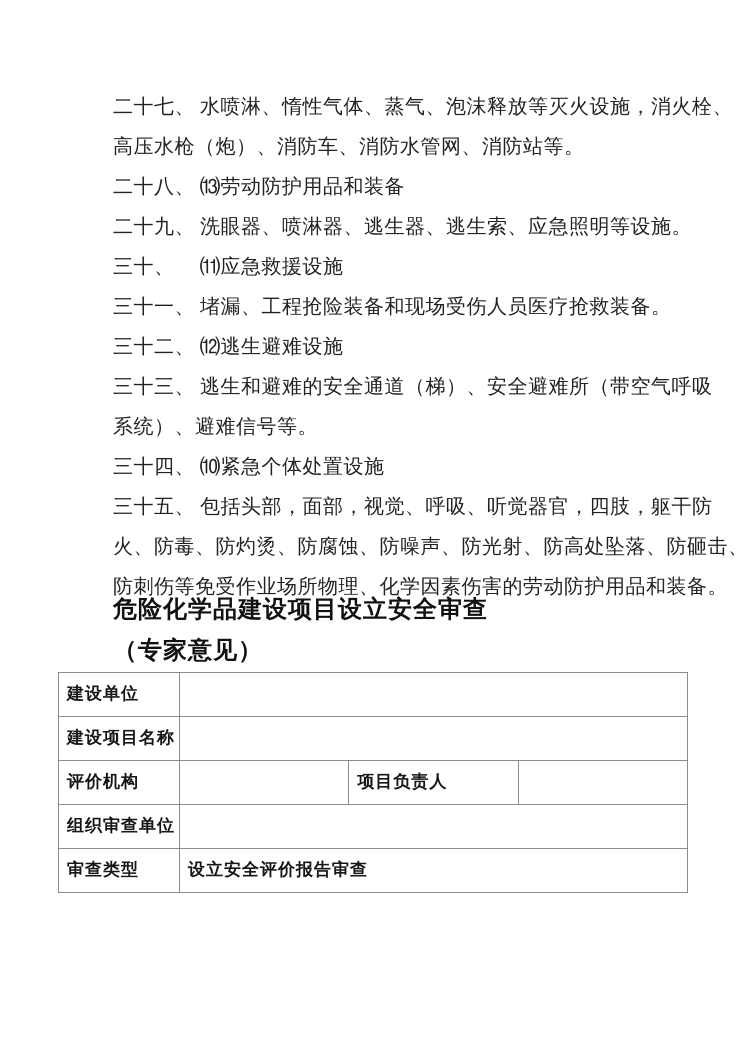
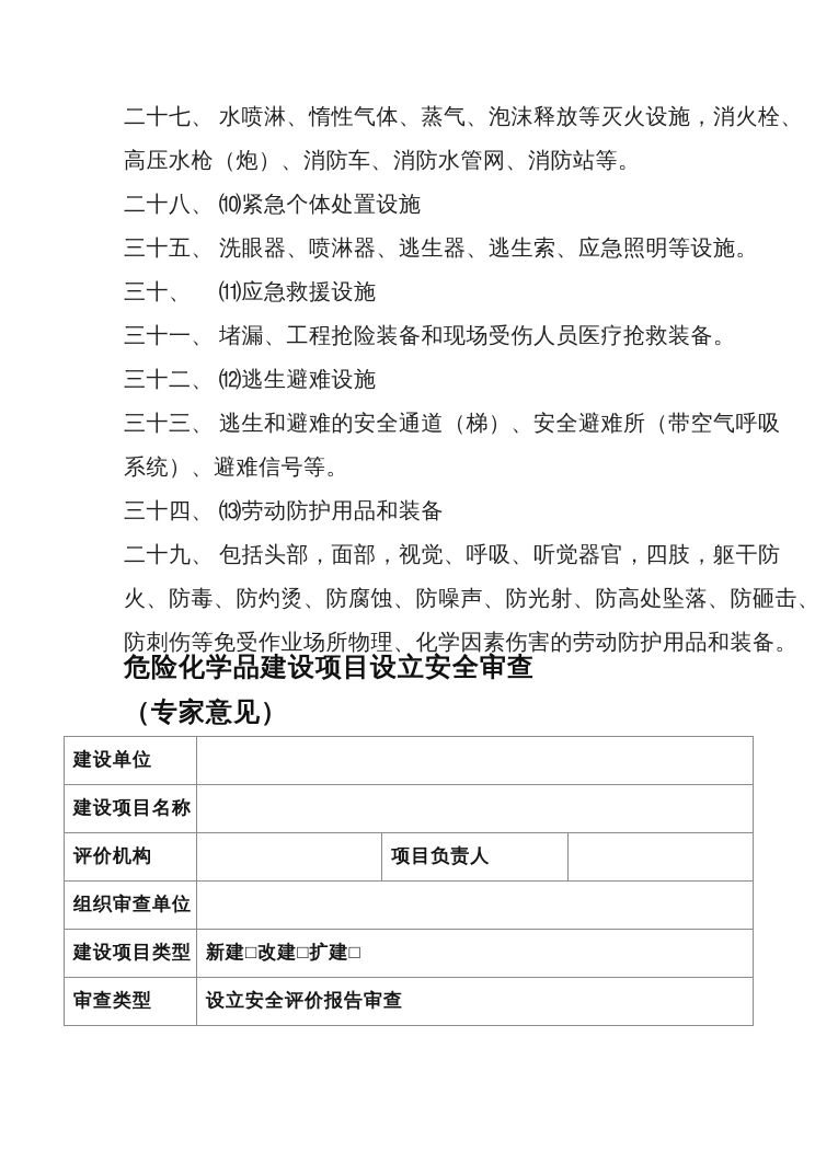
  二十七、
  水喷淋、惰性气体、蒸气、泡沫释放等灭火设施，消火栓、
  高压水枪（炮）、消防车、消防水管网、消防站等。
  二十八、
- ⒀劳动防护用品和装备
+ ⑽紧急个体处置设施
- 二十九、
+ 三十五、
  洗眼器、喷淋器、逃生器、逃生索、应急照明等设施。
  三十、
  ⑾应急救援设施
  三十一、
  堵漏、工程抢险装备和现场受伤人员医疗抢救装备。
  三十二、
  ⑿逃生避难设施
  三十三、
  逃生和避难的安全通道（梯）、安全避难所（带空气呼吸
  系统）、避难信号等。
  三十四、
- ⑽紧急个体处置设施
+ ⒀劳动防护用品和装备
- 三十五、
+ 二十九、
  包括头部，面部，视觉、呼吸、听觉器官，四肢，躯干防
  火、防毒、防灼烫、防腐蚀、防噪声、防光射、防高处坠落、防砸击、
  防刺伤等免受作业场所物理、化学因素伤害的劳动防护用品和装备。
  危险化学品建设项目设立安全审查
  （专家意见）
  建设单位
  建设项目名称
  评价机构		项目负责人
  组织审查单位
+ 建设项目类型	新建□改建□扩建□
  审查类型	设立安全评价报告审查
